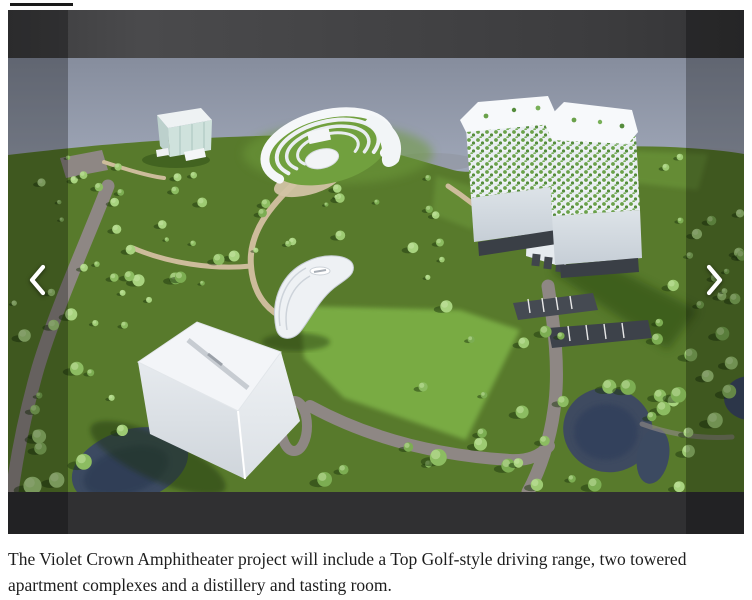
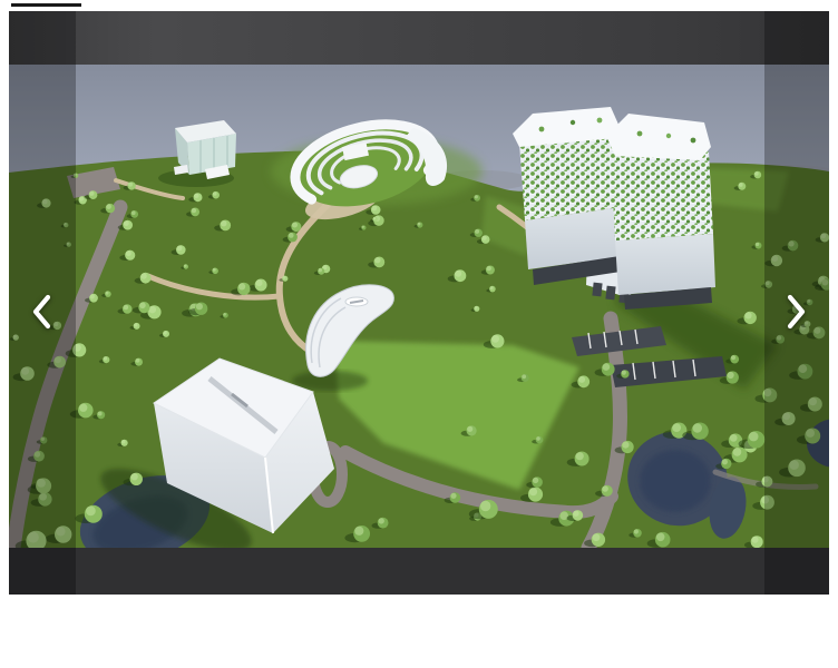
- The Violet Crown Amphitheater project will include a Top Golf-style driving range, two towered apartment complexes and a distillery and tasting room.
